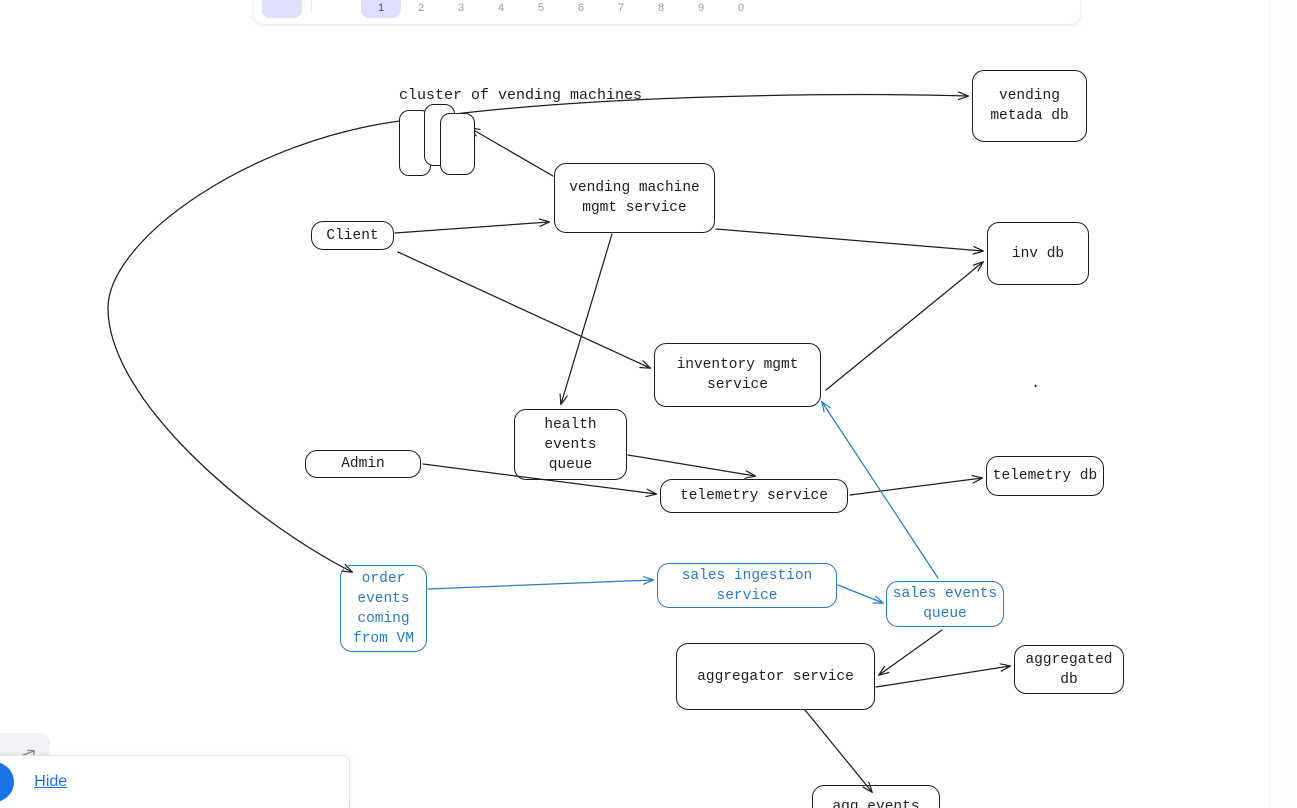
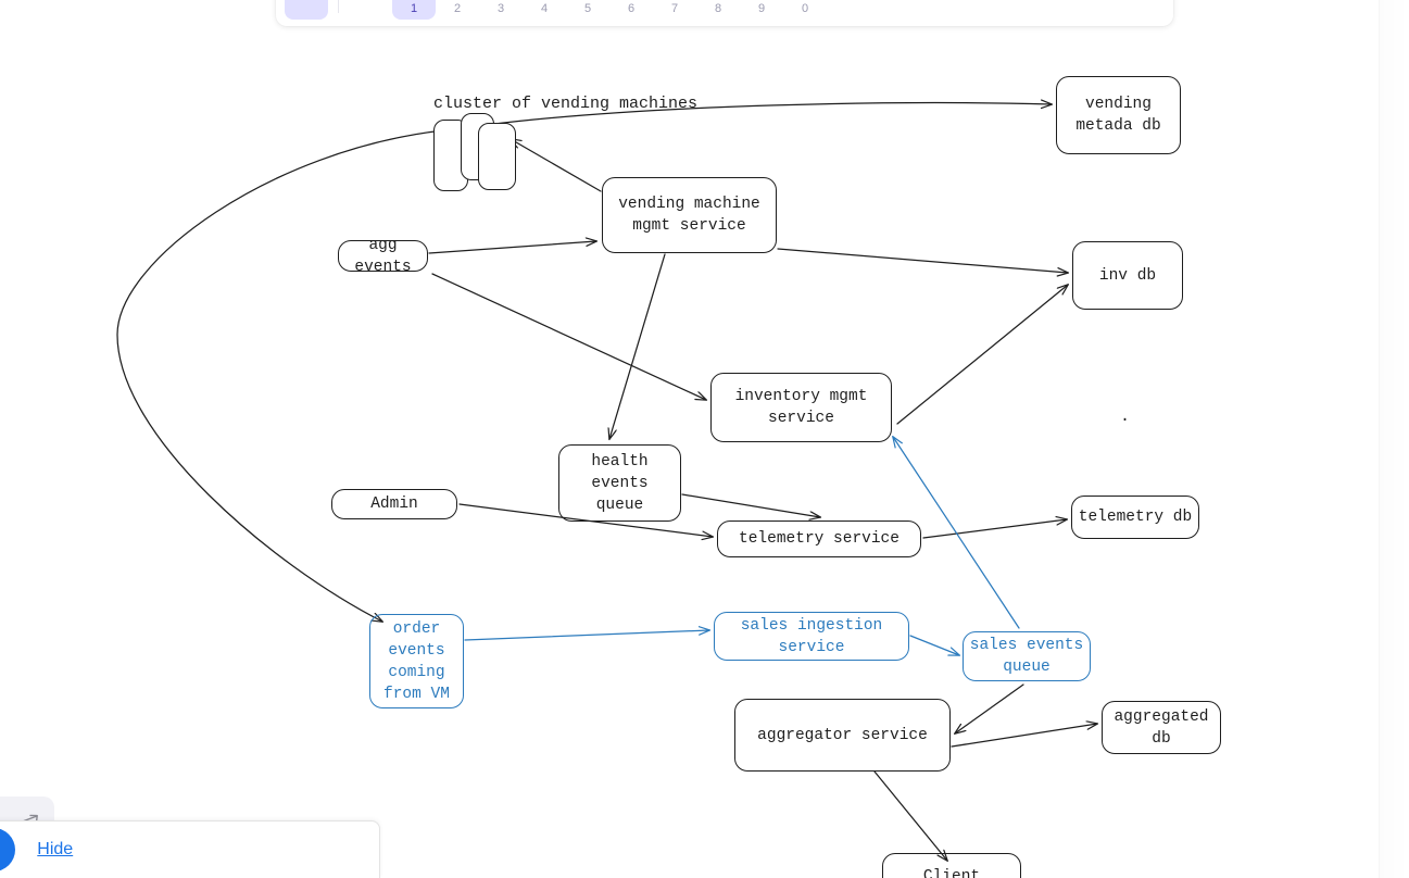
  cluster of vending machines
  vending
  metada db
  vending machine
  mgmt service
- Client
+ agg events
  inv db
  inventory mgmt
  service
  health
  events
  queue
  Admin
  telemetry db
  telemetry service
  order
  events
  coming
  from VM
  sales ingestion
  service
  sales events
  queue
  aggregator service
  aggregated
  db
- agg events
+ Client
  .
  1
  2
  3
  4
  5
  6
  7
  8
  9
  0
  Hide
